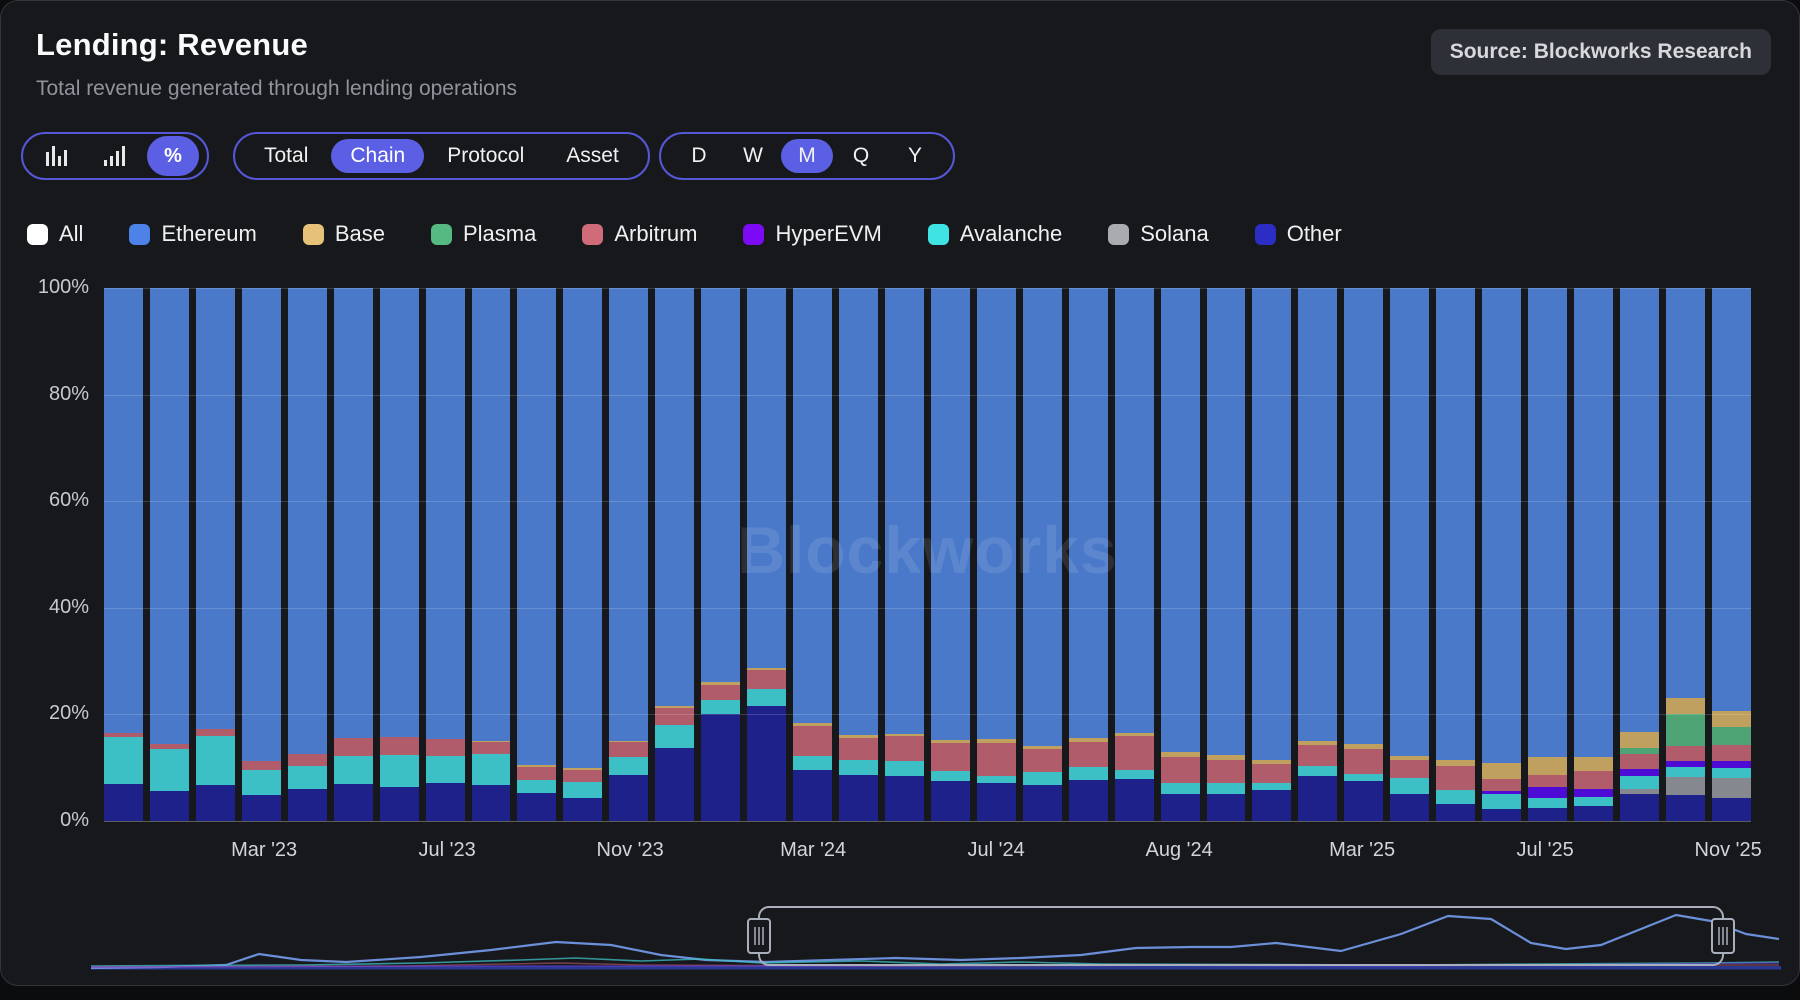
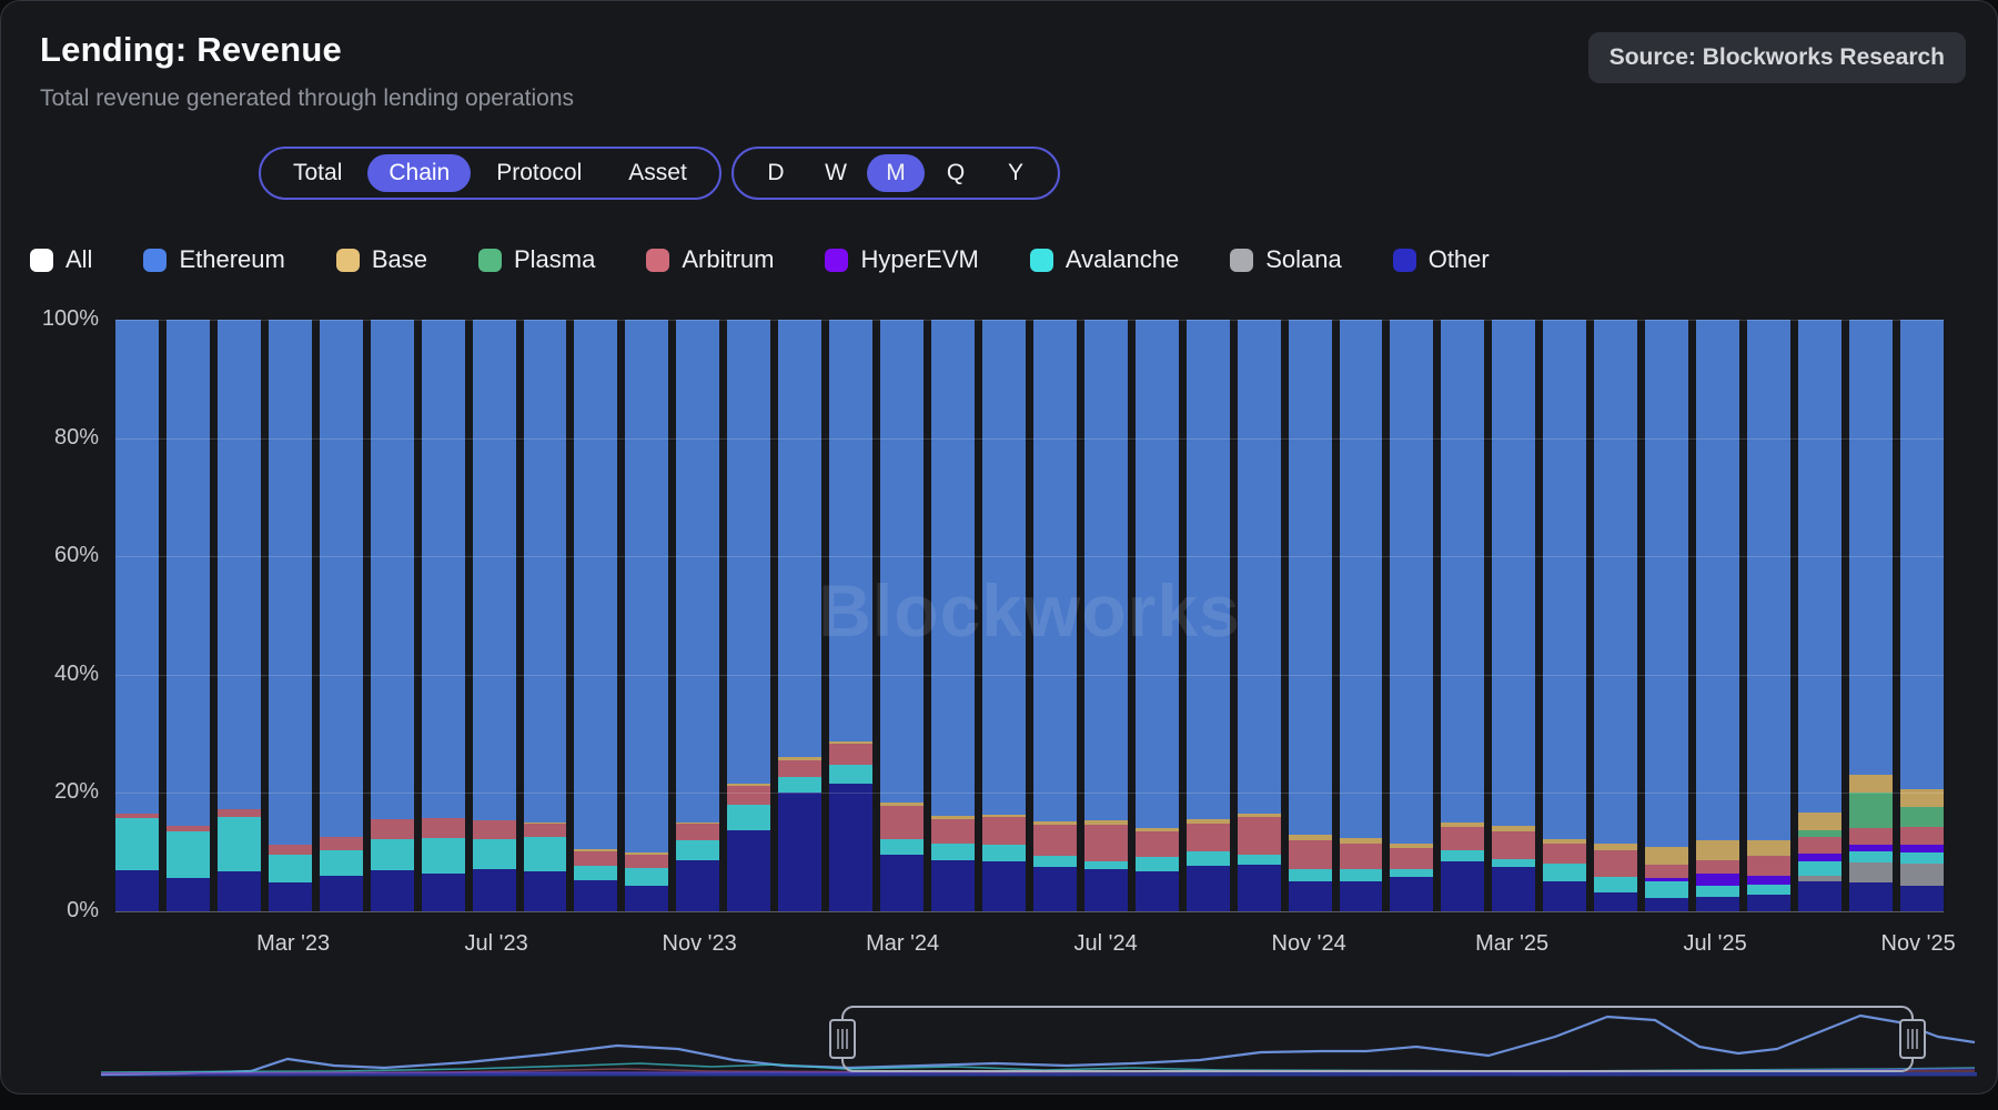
  Lending: Revenue
  Total revenue generated through lending operations
  Source: Blockworks Research
- %
  Total
  Chain
  Protocol
  Asset
  D
  W
  M
  Q
  Y
  All
  Ethereum
  Base
  Plasma
  Arbitrum
  HyperEVM
  Avalanche
  Solana
  Other
  0%
  20%
  40%
  60%
  80%
  100%
  Mar '23
  Jul '23
  Nov '23
  Mar '24
  Jul '24
- Aug '24
+ Nov '24
  Mar '25
  Jul '25
  Nov '25
  Blockworks
